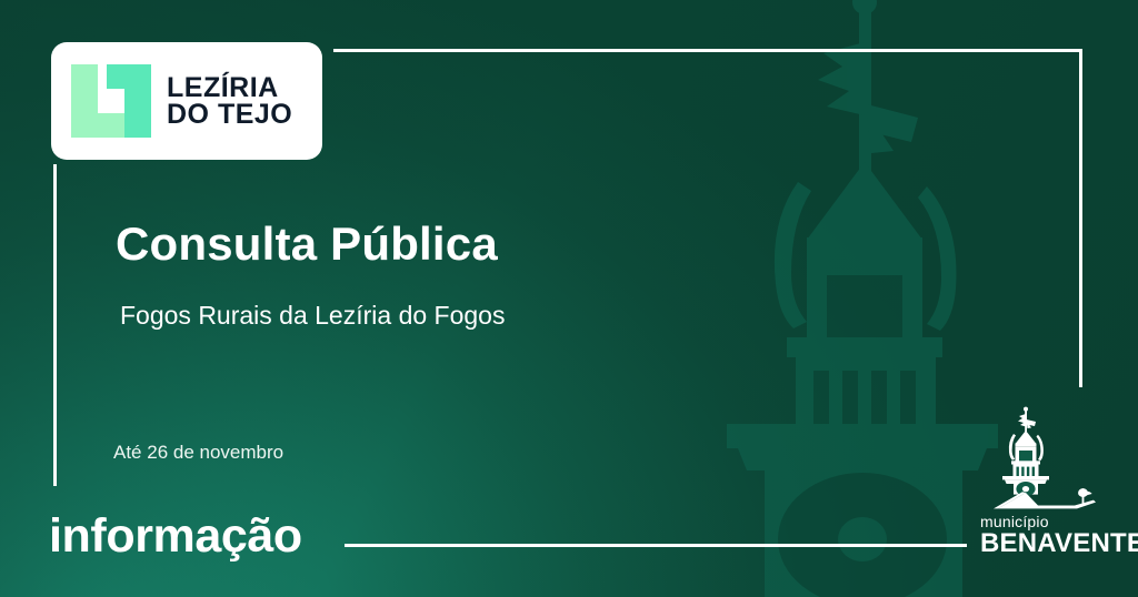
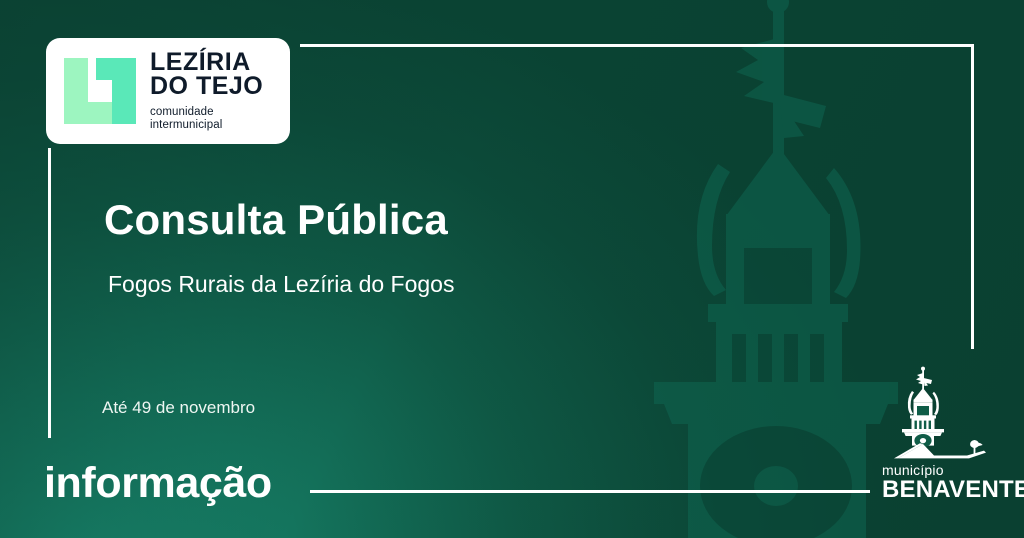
  LEZÍRIA
  DO TEJO
+ comunidade
+ intermunicipal
  Consulta Pública
  Fogos Rurais da Lezíria do Fogos
- Até 26 de novembro
+ Até 49 de novembro
  informação
  município
  BENAVENTE
